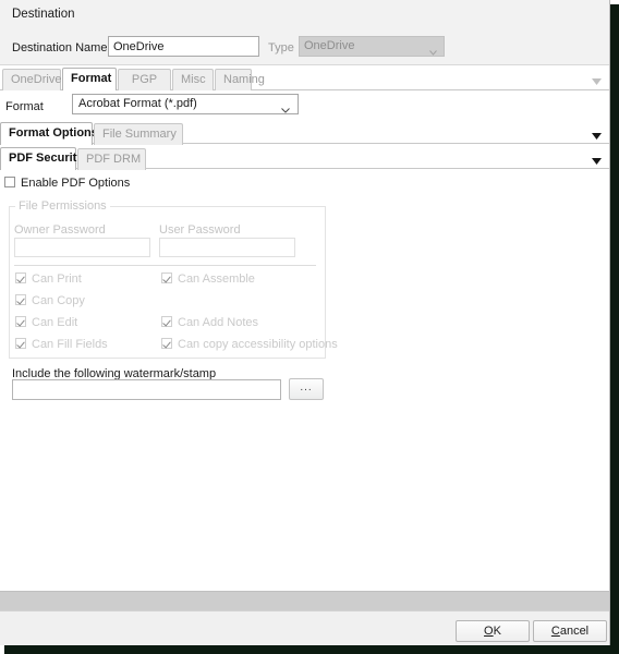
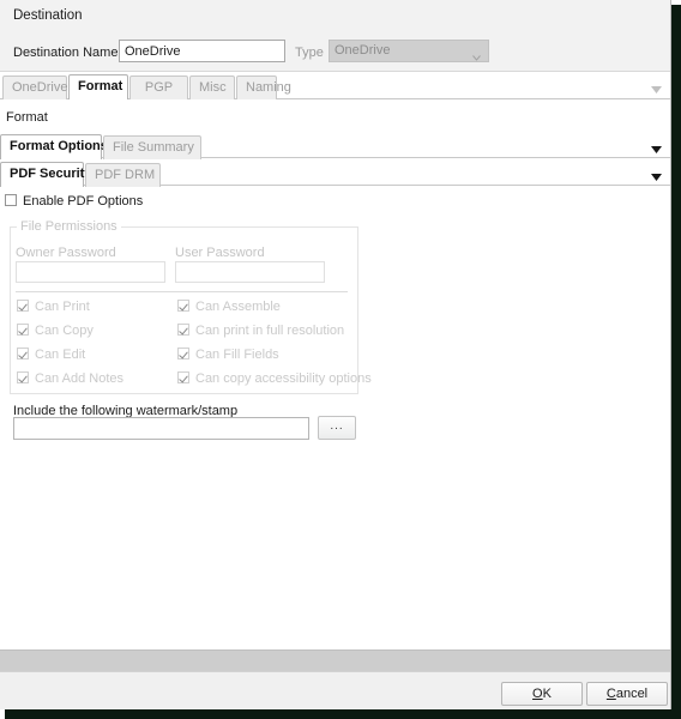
  Destination
  Destination Name
  OneDrive
  Type
  OneDrive
  OneDrive
  Format
  PGP
  Misc
  Naming
  Format
- Acrobat Format (*.pdf)
  Format Option
  File Summary
  PDF Securit
  PDF DRM
  Enable PDF Options
  File Permissions
  Owner Password
  User Password
  Can Print
  Can Copy
  Can Edit
- Can Fill Fields
+ Can Add Notes
  Can Assemble
+ Can print in full resolution
- Can Add Notes
+ Can Fill Fields
  Can copy accessibility options
  Include the following watermark/stamp
  ...
  OK
  Cancel
